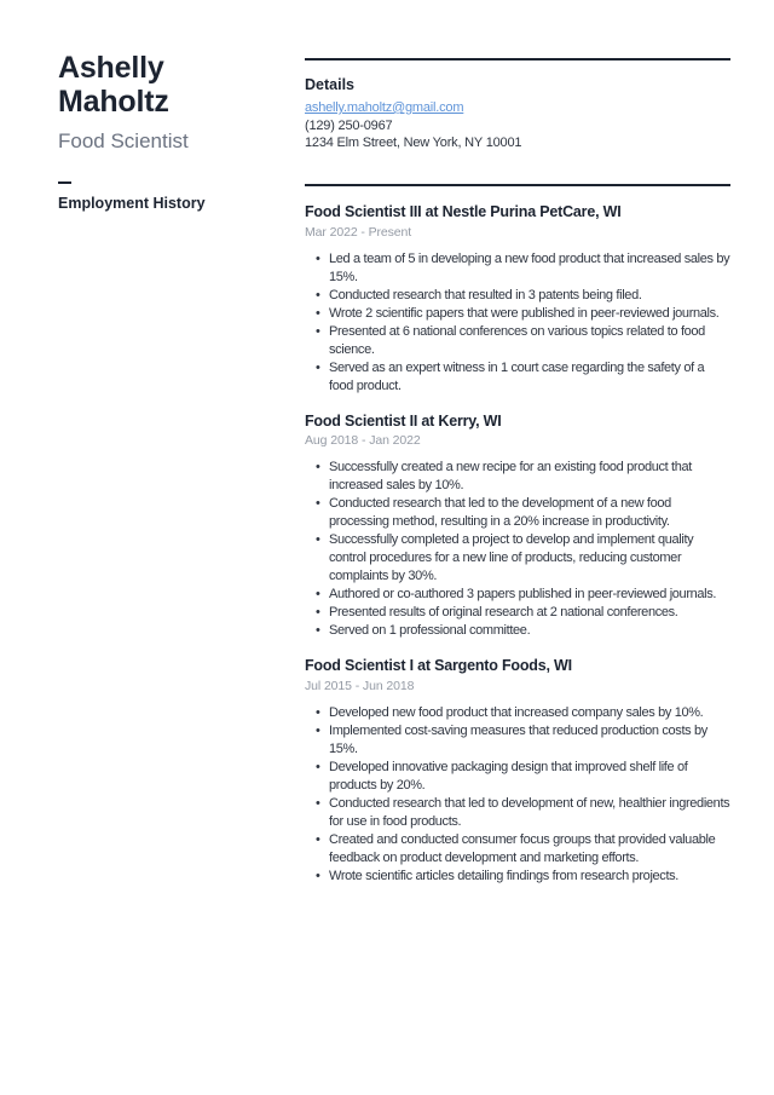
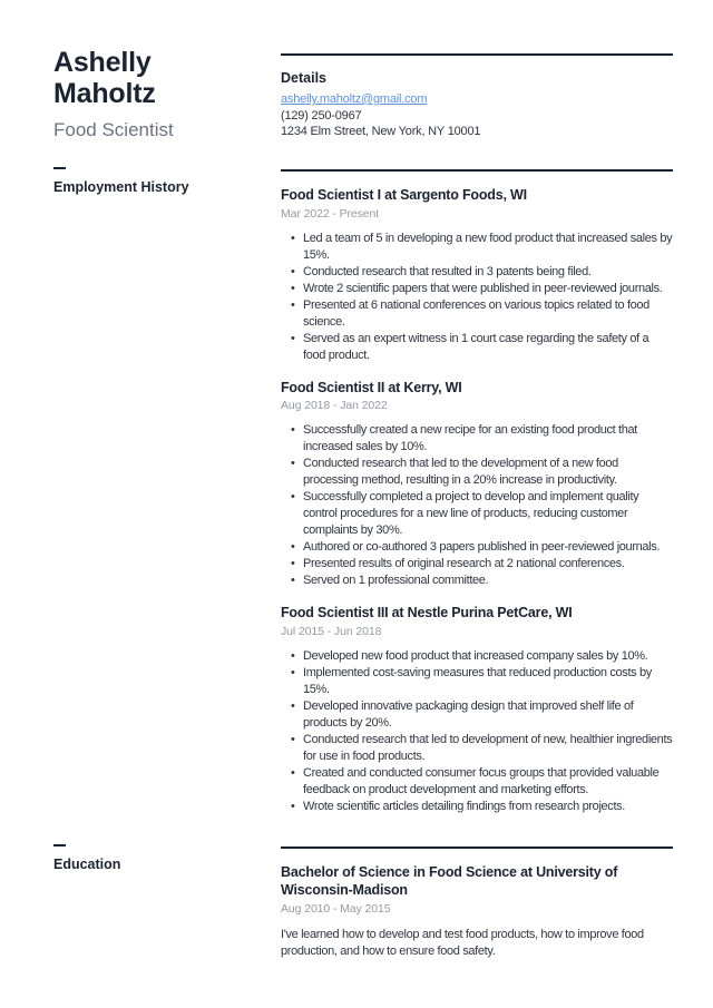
  Ashelly Maholtz
  Food Scientist
  Details
  ashelly.maholtz@gmail.com
  (129) 250-0967
  1234 Elm Street, New York, NY 10001
  Employment History
- Food Scientist III at Nestle Purina PetCare, WI
+ Food Scientist I at Sargento Foods, WI
  Mar 2022 - Present
  Led a team of 5 in developing a new food product that increased sales by 15%.
  Conducted research that resulted in 3 patents being filed.
  Wrote 2 scientific papers that were published in peer-reviewed journals.
  Presented at 6 national conferences on various topics related to food science.
  Served as an expert witness in 1 court case regarding the safety of a food product.
  Food Scientist II at Kerry, WI
  Aug 2018 - Jan 2022
  Successfully created a new recipe for an existing food product that increased sales by 10%.
  Conducted research that led to the development of a new food processing method, resulting in a 20% increase in productivity.
  Successfully completed a project to develop and implement quality control procedures for a new line of products, reducing customer complaints by 30%.
  Authored or co-authored 3 papers published in peer-reviewed journals.
  Presented results of original research at 2 national conferences.
  Served on 1 professional committee.
- Food Scientist I at Sargento Foods, WI
+ Food Scientist III at Nestle Purina PetCare, WI
  Jul 2015 - Jun 2018
  Developed new food product that increased company sales by 10%.
  Implemented cost-saving measures that reduced production costs by 15%.
  Developed innovative packaging design that improved shelf life of products by 20%.
  Conducted research that led to development of new, healthier ingredients for use in food products.
  Created and conducted consumer focus groups that provided valuable feedback on product development and marketing efforts.
  Wrote scientific articles detailing findings from research projects.
+ Education
+ Bachelor of Science in Food Science at University of Wisconsin-Madison
+ Aug 2010 - May 2015
+ I've learned how to develop and test food products, how to improve food production, and how to ensure food safety.
